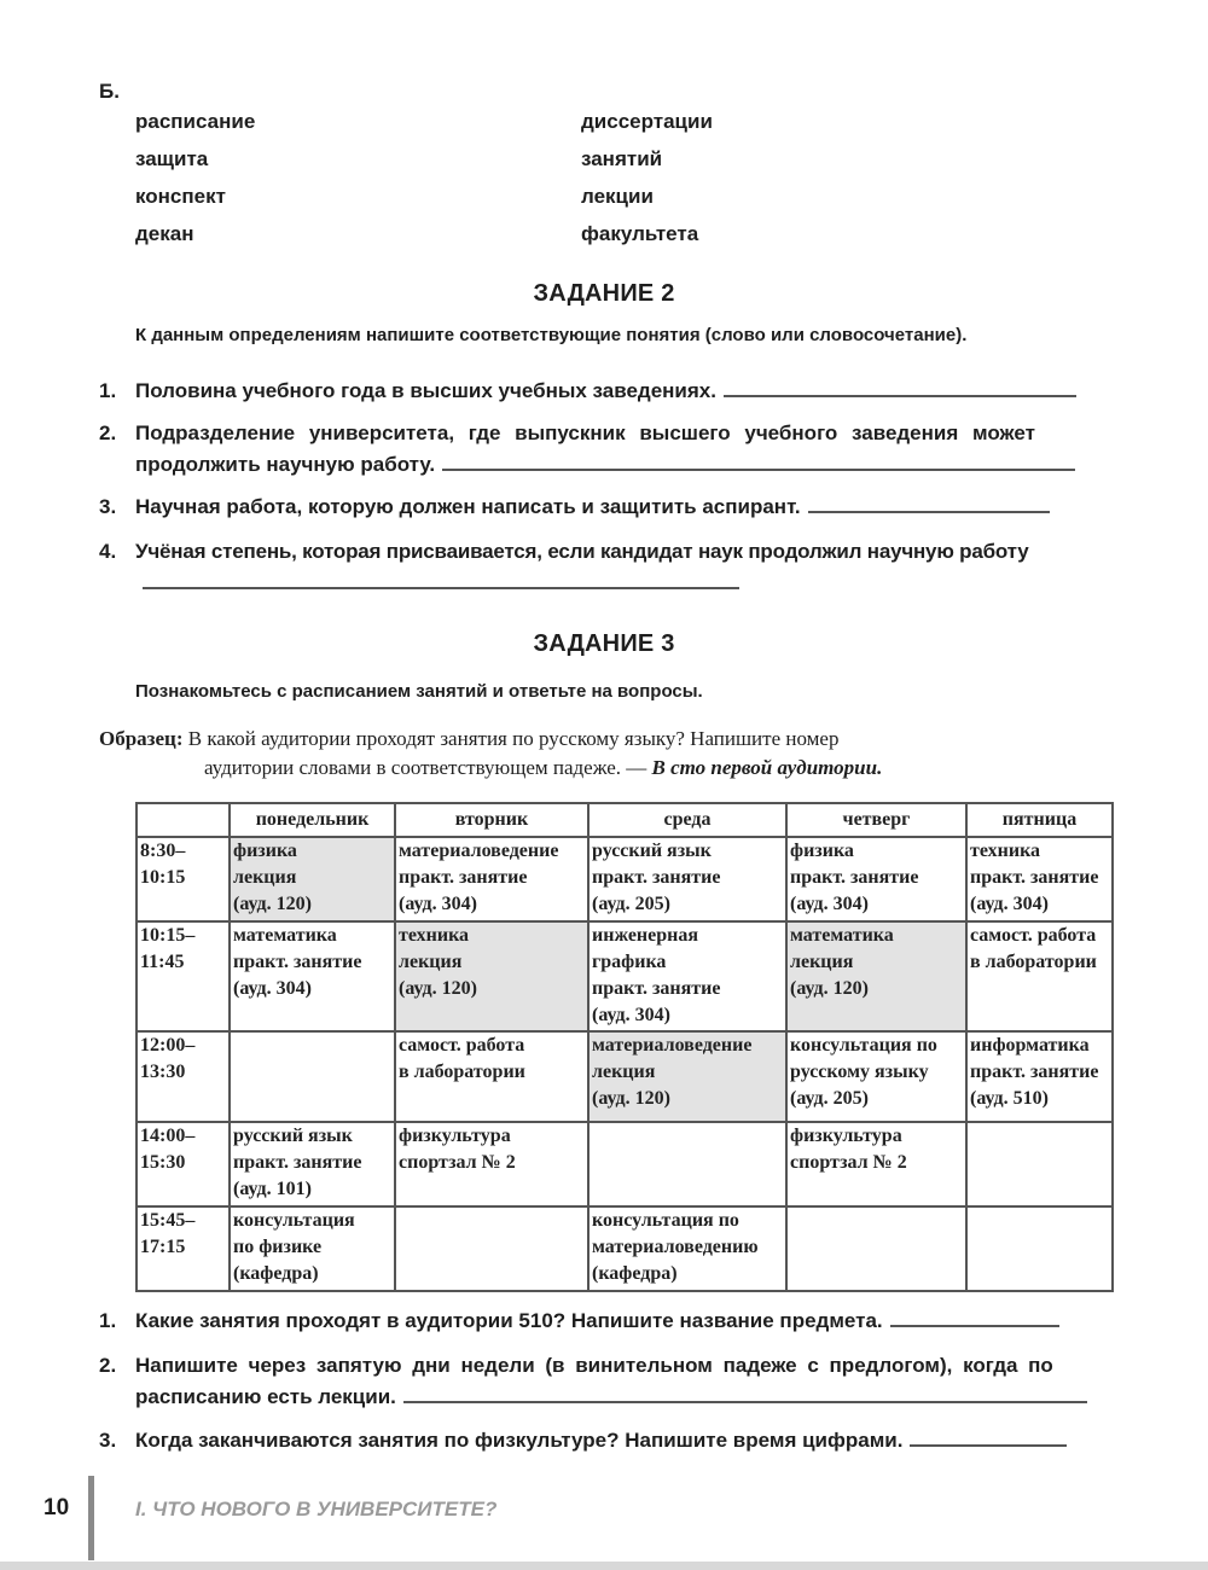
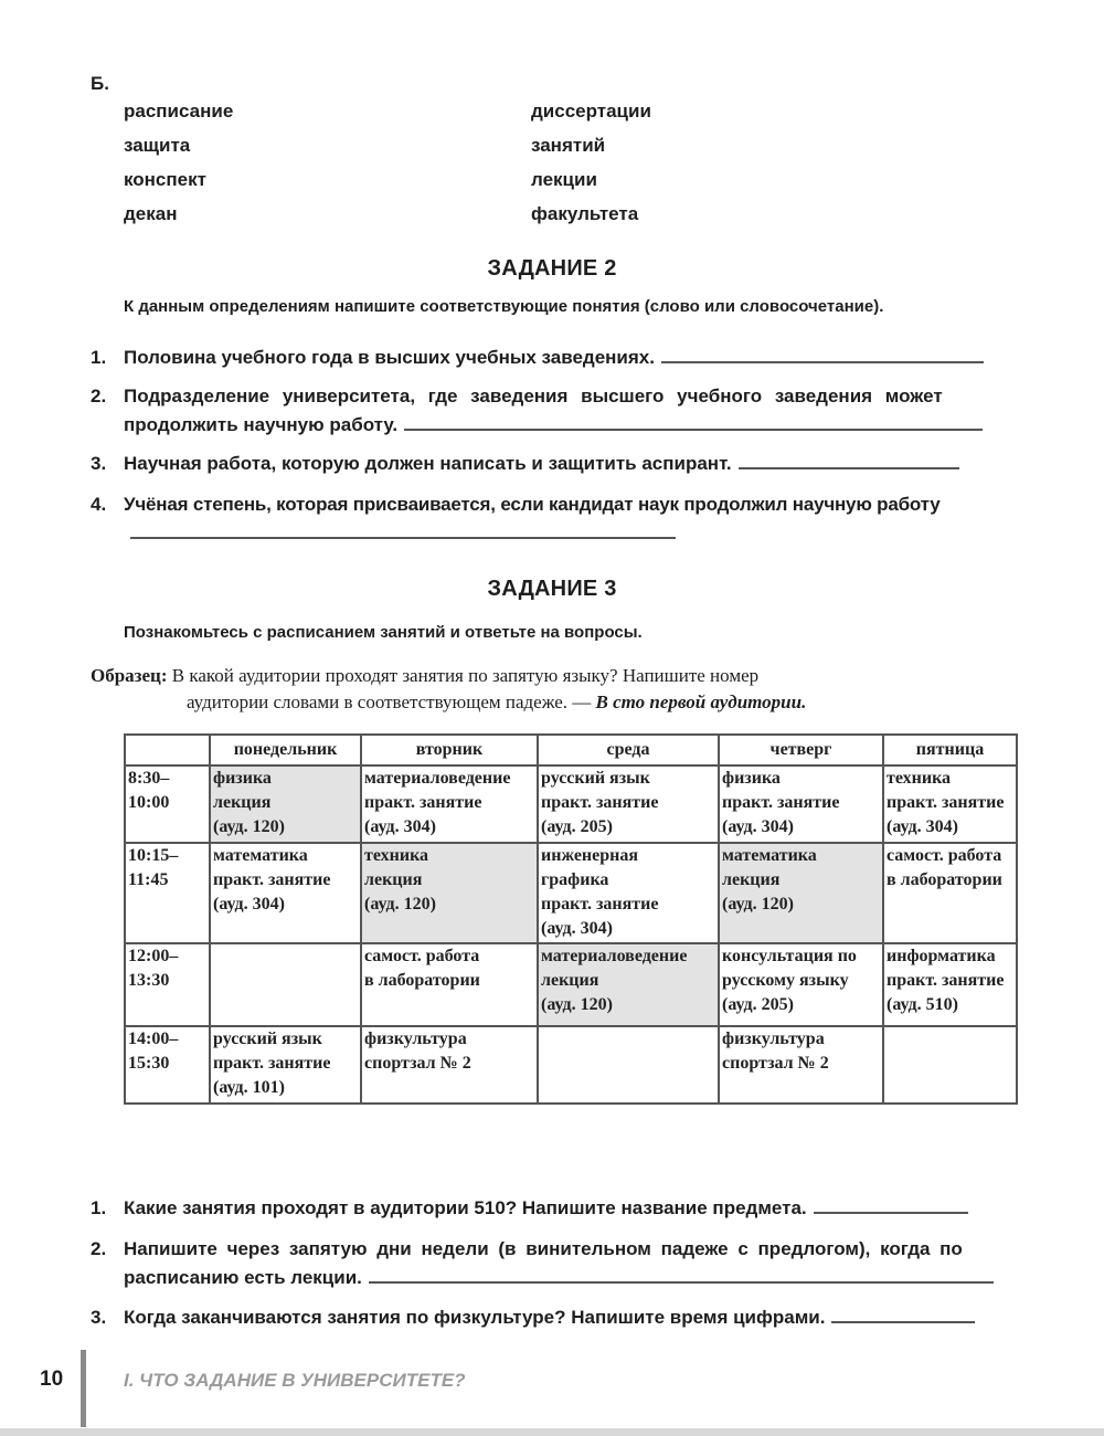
  Б.
  расписание
  защита
  конспект
  декан
  диссертации
  занятий
  лекции
  факультета
  ЗАДАНИЕ 2
  К данным определениям напишите соответствующие понятия (слово или словосочетание).
  1.
  Половина учебного года в высших учебных заведениях.
  2.
- Подразделение университета, где выпускник высшего учебного заведения может
+ Подразделение университета, где заведения высшего учебного заведения может
  продолжить научную работу.
  3.
  Научная работа, которую должен написать и защитить аспирант.
  4.
  Учёная степень, которая присваивается, если кандидат наук продолжил научную работу
  ЗАДАНИЕ 3
  Познакомьтесь с расписанием занятий и ответьте на вопросы.
- Образец: В какой аудитории проходят занятия по русскому языку? Напишите номер
+ Образец: В какой аудитории проходят занятия по запятую языку? Напишите номер
  аудитории словами в соответствующем падеже. — В сто первой аудитории.
  	понедельник	вторник	среда	четверг	пятница
- 8:30–10:15	физикалекция(ауд. 120)	материаловедениепракт. занятие(ауд. 304)	русский языкпракт. занятие(ауд. 205)	физикапракт. занятие(ауд. 304)	техникапракт. занятие(ауд. 304)
+ 8:30–10:00	физикалекция(ауд. 120)	материаловедениепракт. занятие(ауд. 304)	русский языкпракт. занятие(ауд. 205)	физикапракт. занятие(ауд. 304)	техникапракт. занятие(ауд. 304)
  10:15–11:45	математикапракт. занятие(ауд. 304)	техникалекция(ауд. 120)	инженернаяграфикапракт. занятие(ауд. 304)	математикалекция(ауд. 120)	самост. работав лаборатории
  12:00–13:30		самост. работав лаборатории	материаловедениелекция(ауд. 120)	консультация порусскому языку(ауд. 205)	информатикапракт. занятие(ауд. 510)
  14:00–15:30	русский языкпракт. занятие(ауд. 101)	физкультураспортзал № 2		физкультураспортзал № 2
- 15:45–17:15	консультацияпо физике(кафедра)		консультация поматериаловедению(кафедра)
  1.
  Какие занятия проходят в аудитории 510? Напишите название предмета.
  2.
  Напишите через запятую дни недели (в винительном падеже с предлогом), когда по
  расписанию есть лекции.
  3.
  Когда заканчиваются занятия по физкультуре? Напишите время цифрами.
  10
- I. ЧТО НОВОГО В УНИВЕРСИТЕТЕ?
+ I. ЧТО ЗАДАНИЕ В УНИВЕРСИТЕТЕ?
